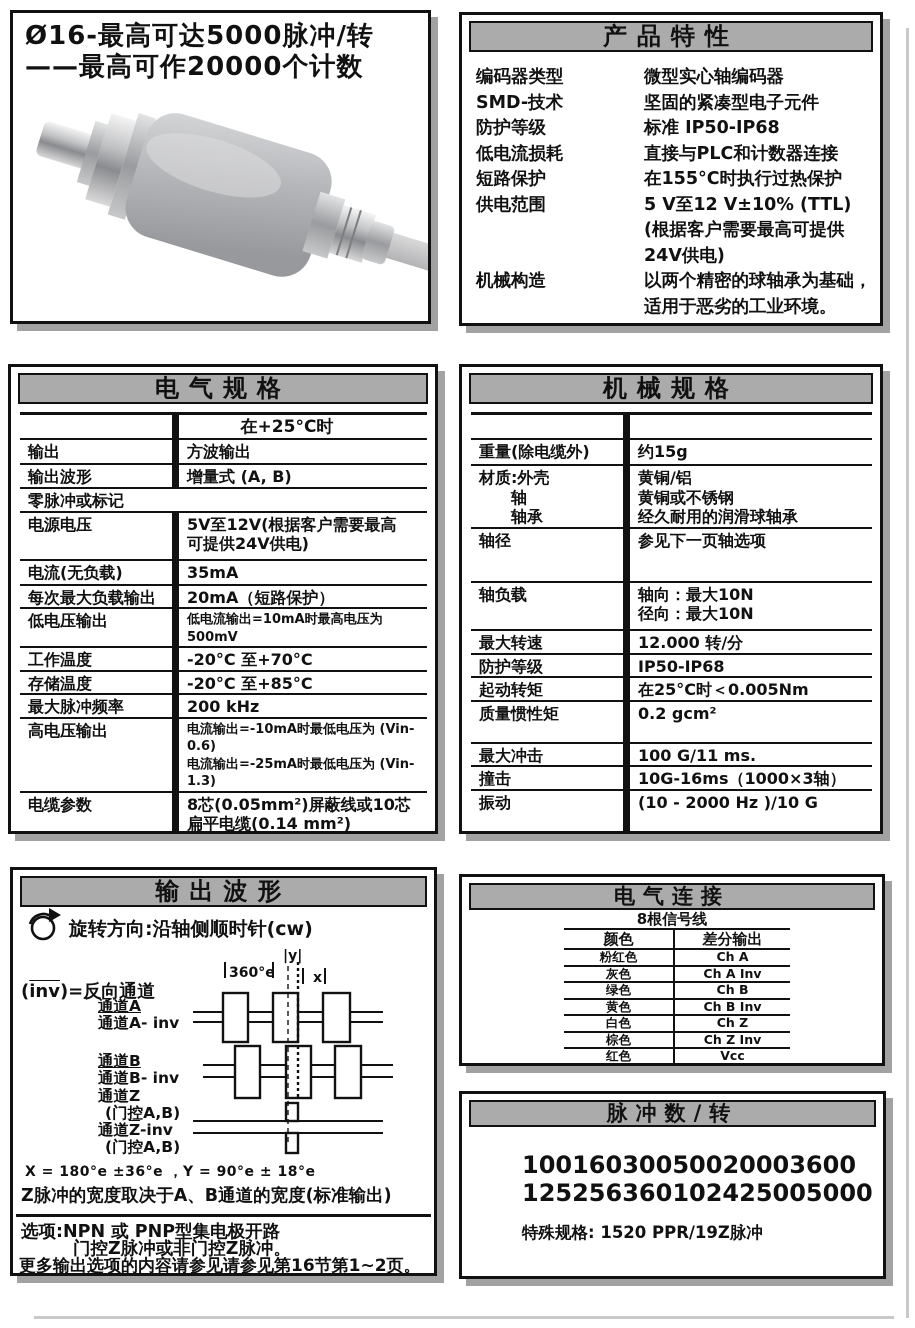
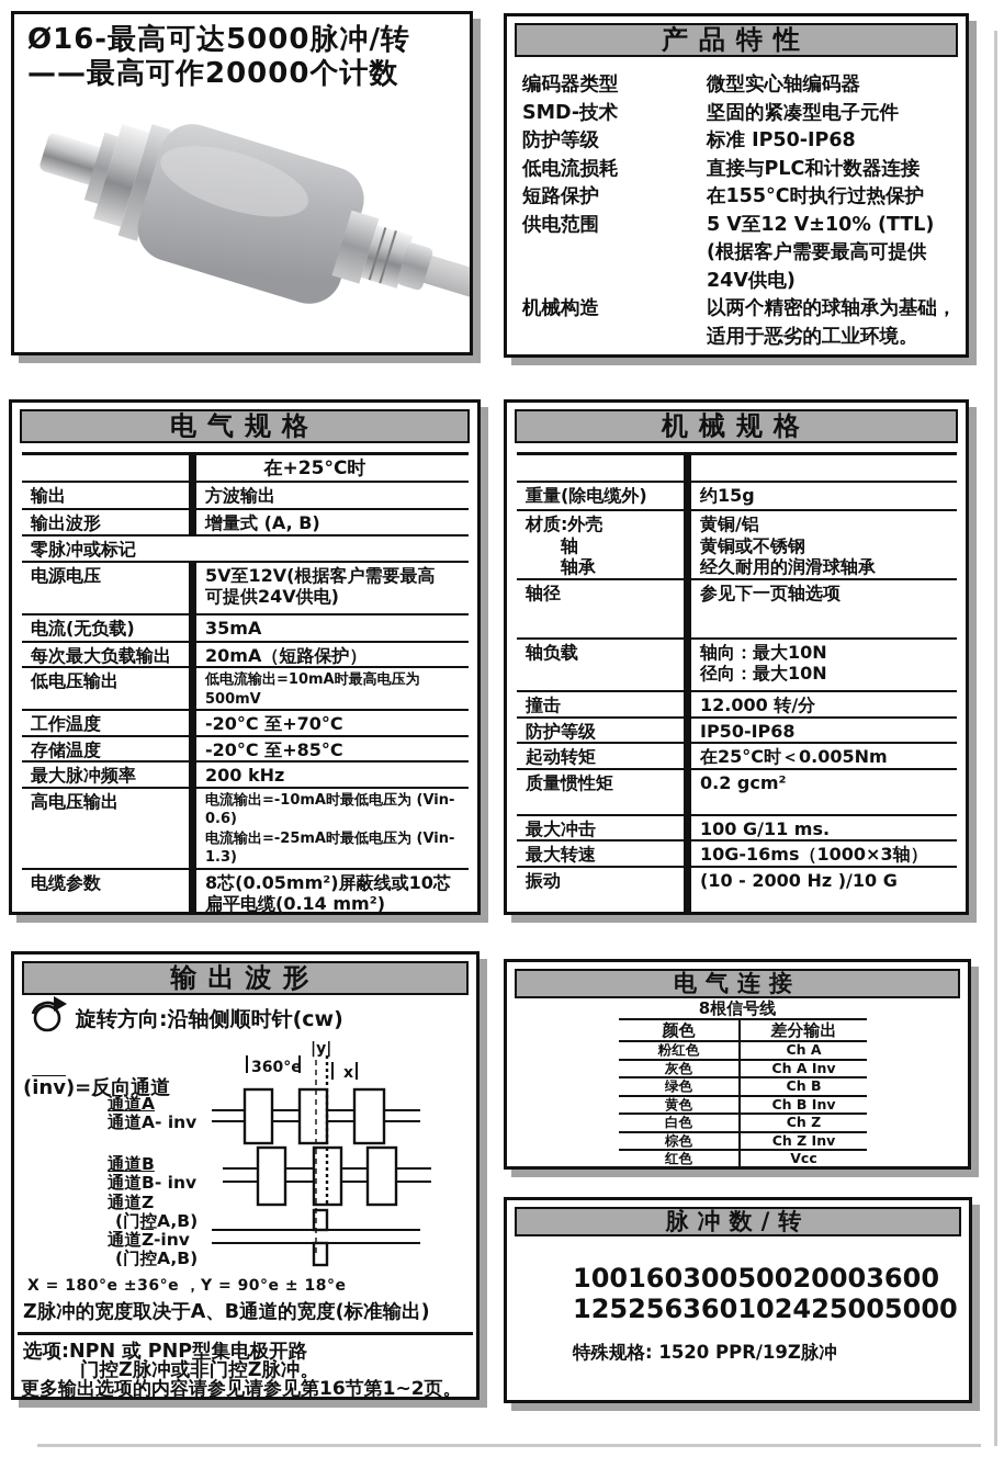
  Ø16-最高可达5000脉冲/转
  ——最高可作20000个计数
  产品特性
  编码器类型
  微型实心轴编码器
  SMD-技术
  坚固的紧凑型电子元件
  防护等级
  标准 IP50-IP68
  低电流损耗
  直接与PLC和计数器连接
  短路保护
  在155°C时执行过热保护
  供电范围
  5 V至12 V±10% (TTL)
  (根据客户需要最高可提供
  24V供电)
  机械构造
  以两个精密的球轴承为基础，
  适用于恶劣的工业环境。
  电气规格
  在+25°C时
  输出
  方波输出
  输出波形
  增量式 (A, B)
  零脉冲或标记
  电源电压
  5V至12V(根据客户需要最高
  可提供24V供电)
  电流(无负载)
  35mA
  每次最大负载输出
  20mA（短路保护）
  低电压输出
  低电流输出=10mA时最高电压为500mV
  工作温度
  -20°C 至+70°C
  存储温度
  -20°C 至+85°C
  最大脉冲频率
  200 kHz
  高电压输出
  电流输出=-10mA时最低电压为 (Vin-0.6)
  电流输出=-25mA时最低电压为 (Vin-1.3)
  电缆参数
  8芯(0.05mm²)屏蔽线或10芯
  扁平电缆(0.14 mm²)
  机械规格
  重量(除电缆外)
  约15g
  材质:外壳
  轴
  轴承
  黄铜/铝
  黄铜或不锈钢
  经久耐用的润滑球轴承
  轴径
  参见下一页轴选项
  轴负载
  轴向：最大10N
  径向：最大10N
- 最大转速
+ 撞击
  12.000 转/分
  防护等级
  IP50-IP68
  起动转矩
  在25°C时＜0.005Nm
  质量惯性矩
  0.2 gcm²
  最大冲击
  100 G/11 ms.
- 撞击
+ 最大转速
  10G-16ms（1000×3轴）
  振动
  (10 - 2000 Hz )/10 G
  输出波形
  旋转方向:沿轴侧顺时针(cw)
  (inv)=反向通道
  |y|
  360°e
  x
  通道A
  通道A- inv
  通道B
  通道B- inv
  通道Z
  (门控A,B)
  通道Z-inv
  (门控A,B)
  X = 180°e ±36°e ，Y = 90°e ± 18°e
  Z脉冲的宽度取决于A、B通道的宽度(标准输出)
  选项:NPN 或 PNP型集电极开路
  门控Z脉冲或非门控Z脉冲。
  更多输出选项的内容请参见请参见第16节第1~2页。
  电气连接
  8根信号线
  颜色
  差分输出
  粉红色
  Ch A
  灰色
  Ch A Inv
  绿色
  Ch B
  黄色
  Ch B Inv
  白色
  Ch Z
  棕色
  Ch Z Inv
  红色
  Vcc
  脉冲数/转
  100
  160
  300
  500
  2000
  3600
  125
  256
  360
  1024
  2500
  5000
  特殊规格: 1520 PPR/19Z脉冲
